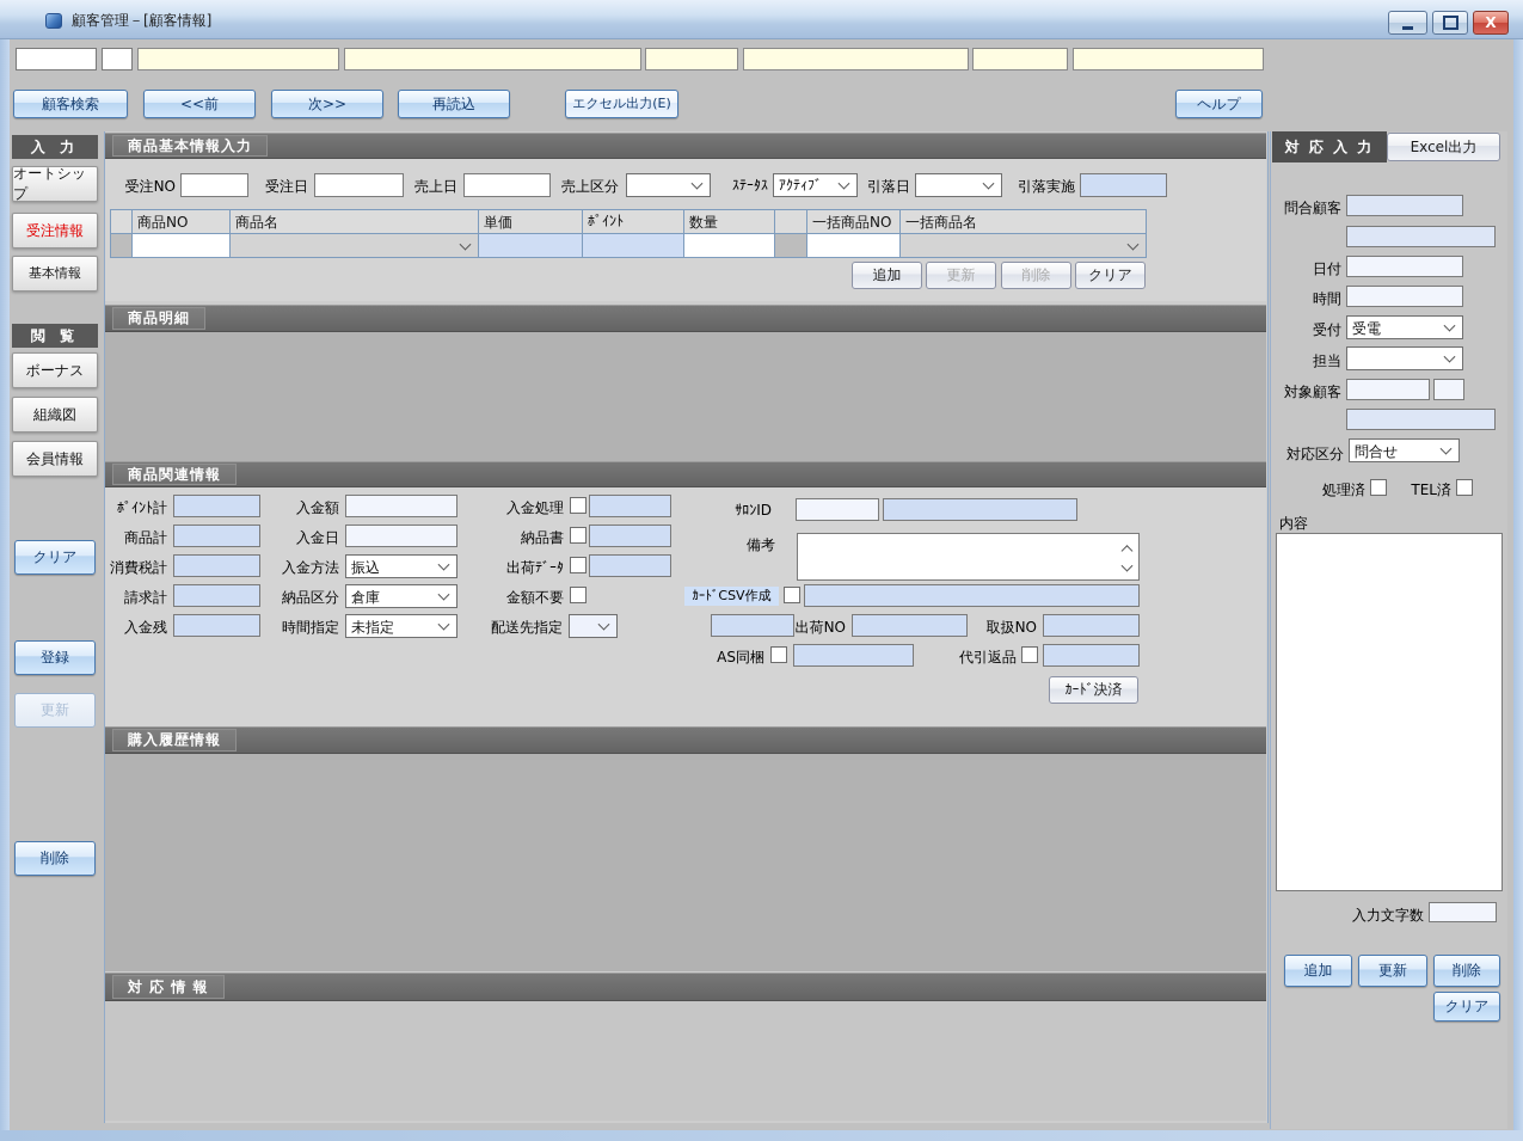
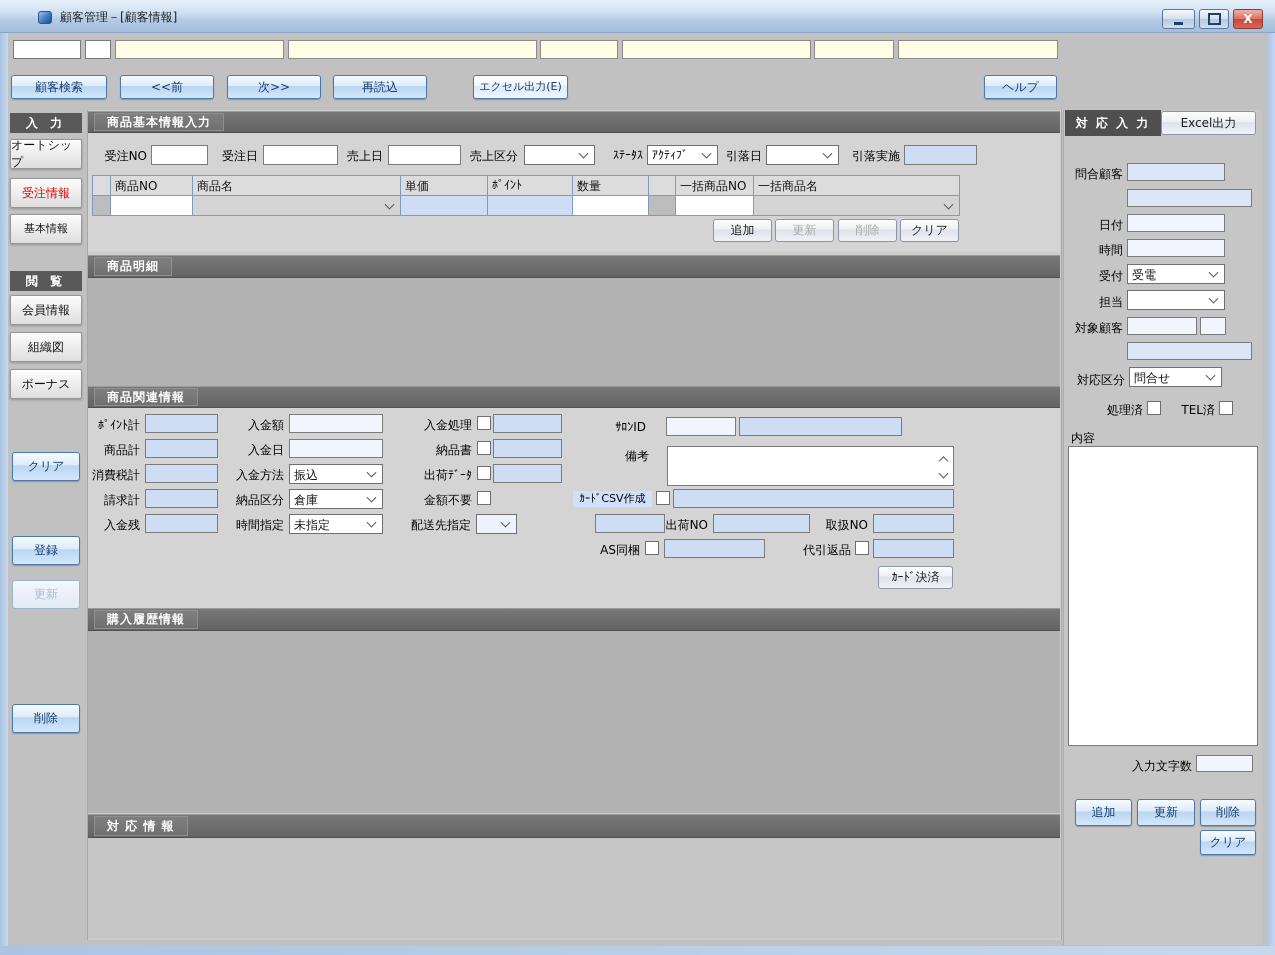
  顧客管理－[顧客情報]
  X
  顧客検索
  <<前
  次>>
  再読込
  エクセル出力(E)
  ヘルプ
  入 力
  オートシップ
  受注情報
  基本情報
  閲 覧
- ボーナス
+ 会員情報
  組織図
- 会員情報
+ ボーナス
  クリア
  登録
  更新
  削除
  商品基本情報入力
  受注NO
  受注日
  売上日
  売上区分
  ｽﾃｰﾀｽ
  ｱｸﾃｨﾌﾞ
  引落日
  引落実施
  商品NO
  商品名
  単価
  ﾎﾟｲﾝﾄ
  数量
  一括商品NO
  一括商品名
  追加
  更新
  削除
  クリア
  商品明細
  商品関連情報
  ﾎﾟｲﾝﾄ計
  商品計
  消費税計
  請求計
  入金残
  入金額
  入金日
  入金方法
  振込
  納品区分
  倉庫
  時間指定
  未指定
  入金処理
  納品書
  出荷ﾃﾞｰﾀ
  金額不要
  配送先指定
  ｻﾛﾝID
  備考
  ｶｰﾄﾞCSV作成
  出荷NO
  取扱NO
  AS同梱
  代引返品
  ｶｰﾄﾞ決済
  購入履歴情報
  対 応 情 報
  対 応 入 力
  Excel出力
  問合顧客
  日付
  時間
  受付
  受電
  担当
  対象顧客
  対応区分
  問合せ
  処理済
  TEL済
  内容
  入力文字数
  追加
  更新
  削除
  クリア
